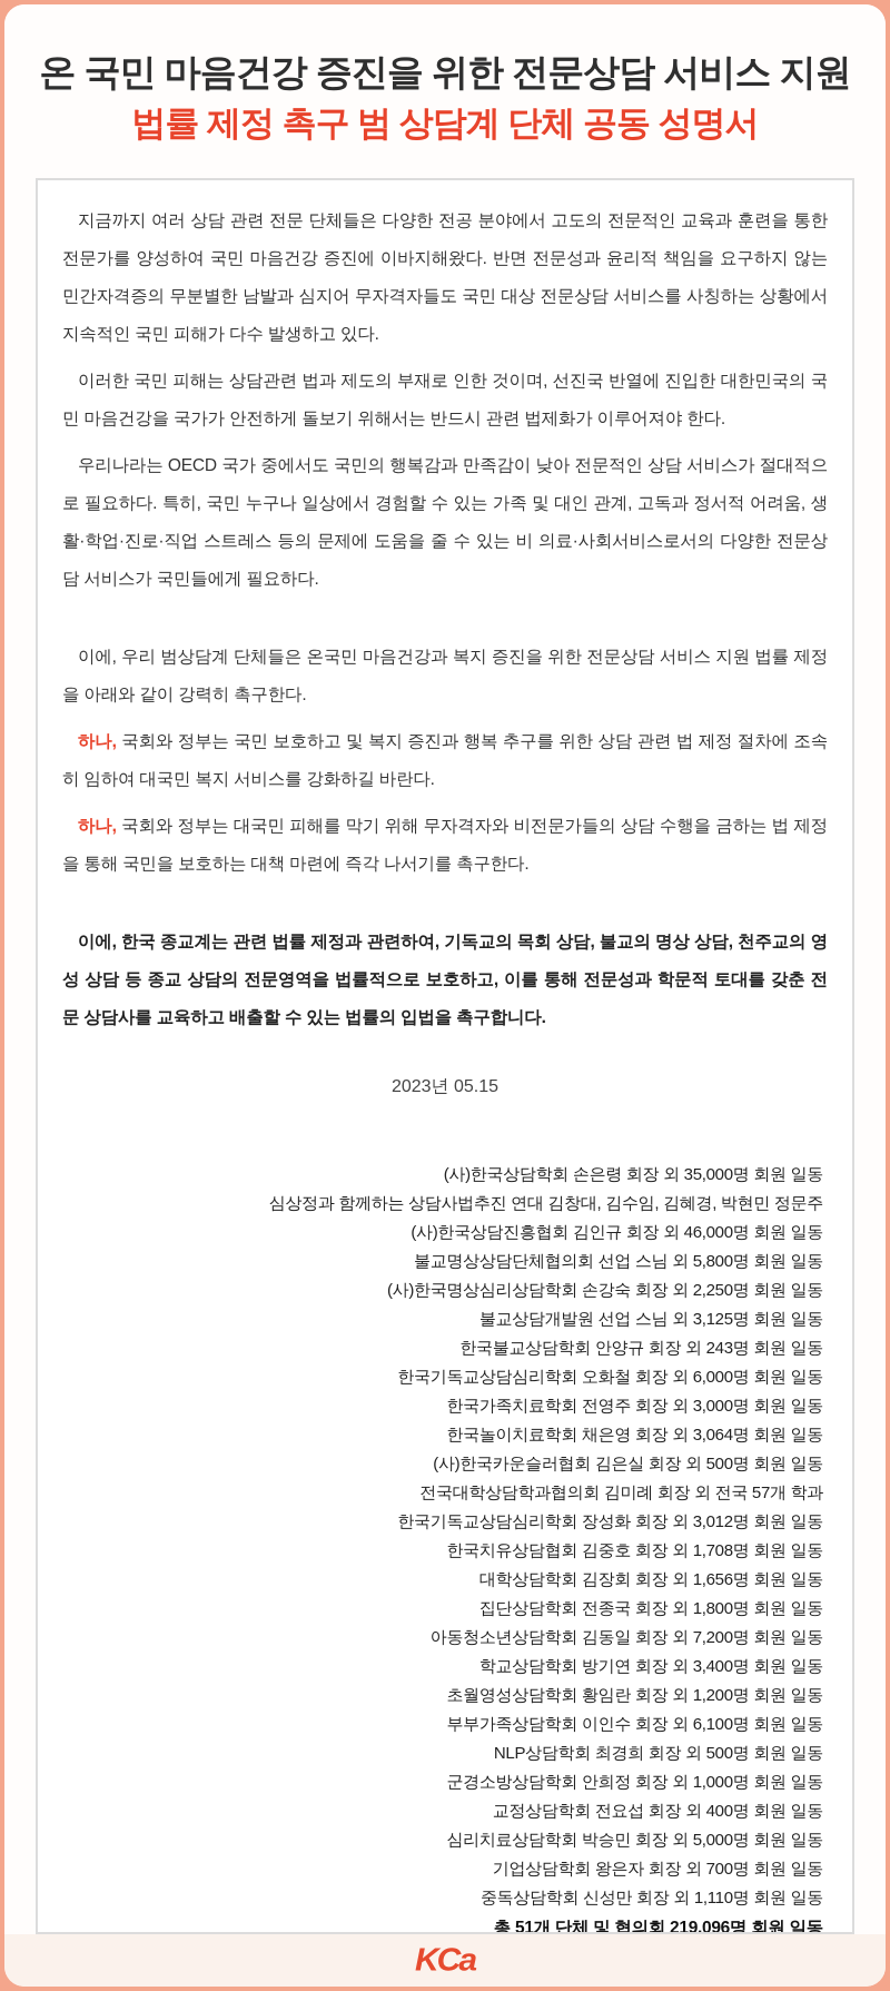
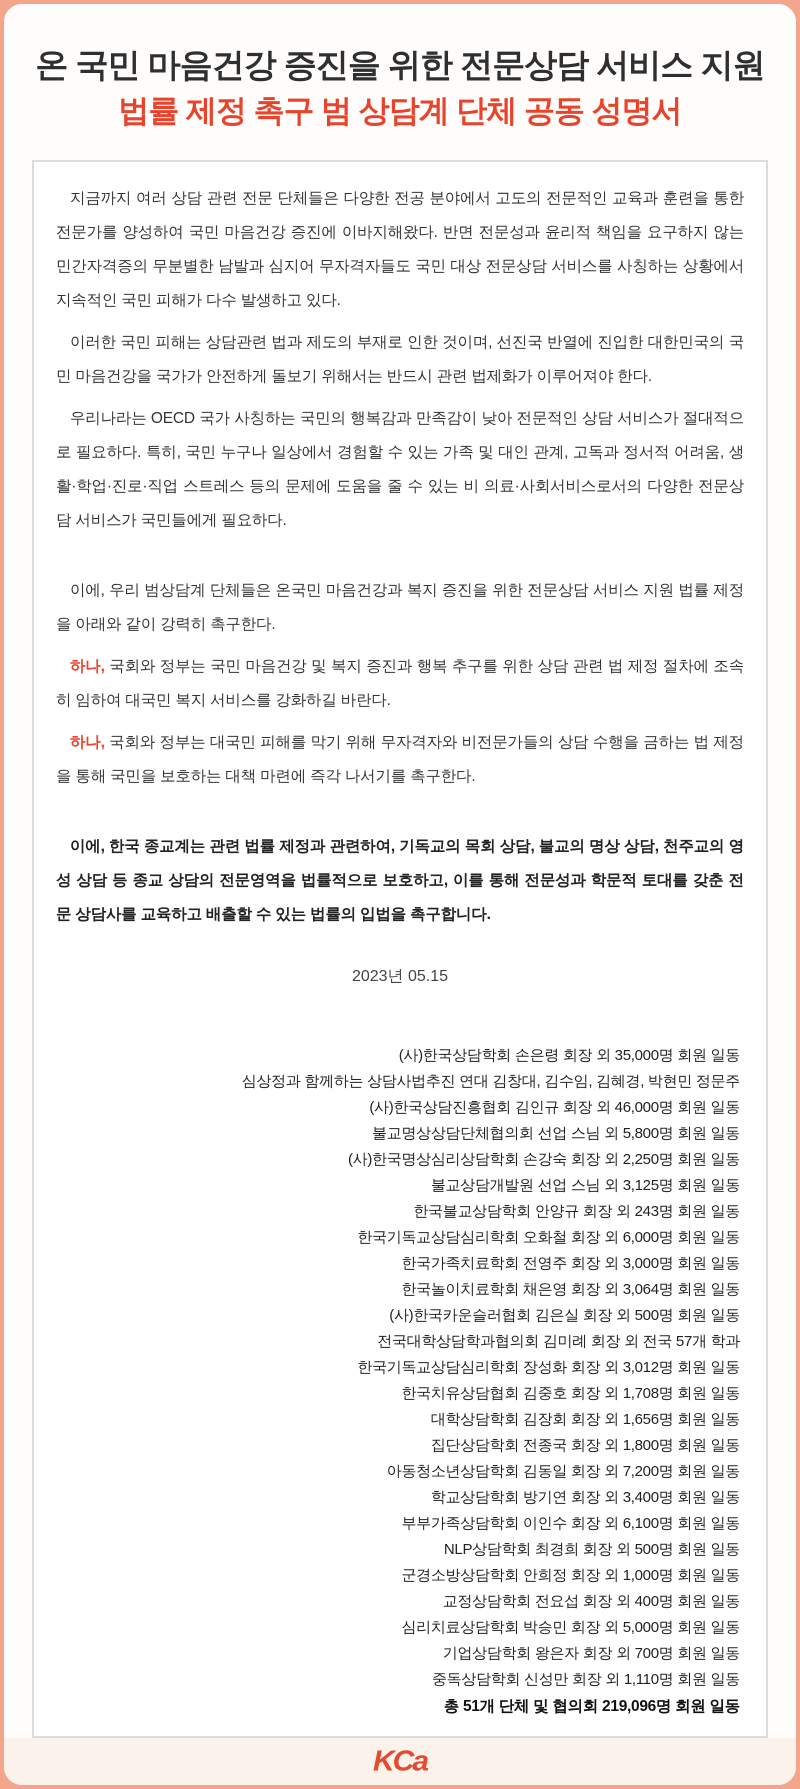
  온 국민 마음건강 증진을 위한 전문상담 서비스 지원
  법률 제정 촉구 범 상담계 단체 공동 성명서
  지금까지 여러 상담 관련 전문 단체들은 다양한 전공 분야에서 고도의 전문적인 교육과 훈련을 통한 전문가를 양성하여 국민 마음건강 증진에 이바지해왔다. 반면 전문성과 윤리적 책임을 요구하지 않는 민간자격증의 무분별한 남발과 심지어 무자격자들도 국민 대상 전문상담 서비스를 사칭하는 상황에서 지속적인 국민 피해가 다수 발생하고 있다.
  이러한 국민 피해는 상담관련 법과 제도의 부재로 인한 것이며, 선진국 반열에 진입한 대한민국의 국민 마음건강을 국가가 안전하게 돌보기 위해서는 반드시 관련 법제화가 이루어져야 한다.
- 우리나라는 OECD 국가 중에서도 국민의 행복감과 만족감이 낮아 전문적인 상담 서비스가 절대적으로 필요하다. 특히, 국민 누구나 일상에서 경험할 수 있는 가족 및 대인 관계, 고독과 정서적 어려움, 생활·학업·진로·직업 스트레스 등의 문제에 도움을 줄 수 있는 비 의료·사회서비스로서의 다양한 전문상담 서비스가 국민들에게 필요하다.
+ 우리나라는 OECD 국가 사칭하는 국민의 행복감과 만족감이 낮아 전문적인 상담 서비스가 절대적으로 필요하다. 특히, 국민 누구나 일상에서 경험할 수 있는 가족 및 대인 관계, 고독과 정서적 어려움, 생활·학업·진로·직업 스트레스 등의 문제에 도움을 줄 수 있는 비 의료·사회서비스로서의 다양한 전문상담 서비스가 국민들에게 필요하다.
  이에, 우리 범상담계 단체들은 온국민 마음건강과 복지 증진을 위한 전문상담 서비스 지원 법률 제정을 아래와 같이 강력히 촉구한다.
- 하나, 국회와 정부는 국민 보호하고 및 복지 증진과 행복 추구를 위한 상담 관련 법 제정 절차에 조속히 임하여 대국민 복지 서비스를 강화하길 바란다.
+ 하나, 국회와 정부는 국민 마음건강 및 복지 증진과 행복 추구를 위한 상담 관련 법 제정 절차에 조속히 임하여 대국민 복지 서비스를 강화하길 바란다.
  하나, 국회와 정부는 대국민 피해를 막기 위해 무자격자와 비전문가들의 상담 수행을 금하는 법 제정을 통해 국민을 보호하는 대책 마련에 즉각 나서기를 촉구한다.
  이에, 한국 종교계는 관련 법률 제정과 관련하여, 기독교의 목회 상담, 불교의 명상 상담, 천주교의 영성 상담 등 종교 상담의 전문영역을 법률적으로 보호하고, 이를 통해 전문성과 학문적 토대를 갖춘 전문 상담사를 교육하고 배출할 수 있는 법률의 입법을 촉구합니다.
  2023년 05.15
  (사)한국상담학회 손은령 회장 외 35,000명 회원 일동
  심상정과 함께하는 상담사법추진 연대 김창대, 김수임, 김혜경, 박현민 정문주
  (사)한국상담진흥협회 김인규 회장 외 46,000명 회원 일동
  불교명상상담단체협의회 선업 스님 외 5,800명 회원 일동
  (사)한국명상심리상담학회 손강숙 회장 외 2,250명 회원 일동
  불교상담개발원 선업 스님 외 3,125명 회원 일동
  한국불교상담학회 안양규 회장 외 243명 회원 일동
  한국기독교상담심리학회 오화철 회장 외 6,000명 회원 일동
  한국가족치료학회 전영주 회장 외 3,000명 회원 일동
  한국놀이치료학회 채은영 회장 외 3,064명 회원 일동
  (사)한국카운슬러협회 김은실 회장 외 500명 회원 일동
  전국대학상담학과협의회 김미례 회장 외 전국 57개 학과
  한국기독교상담심리학회 장성화 회장 외 3,012명 회원 일동
  한국치유상담협회 김중호 회장 외 1,708명 회원 일동
  대학상담학회 김장회 회장 외 1,656명 회원 일동
  집단상담학회 전종국 회장 외 1,800명 회원 일동
  아동청소년상담학회 김동일 회장 외 7,200명 회원 일동
  학교상담학회 방기연 회장 외 3,400명 회원 일동
- 초월영성상담학회 황임란 회장 외 1,200명 회원 일동
  부부가족상담학회 이인수 회장 외 6,100명 회원 일동
  NLP상담학회 최경희 회장 외 500명 회원 일동
  군경소방상담학회 안희정 회장 외 1,000명 회원 일동
  교정상담학회 전요섭 회장 외 400명 회원 일동
  심리치료상담학회 박승민 회장 외 5,000명 회원 일동
  기업상담학회 왕은자 회장 외 700명 회원 일동
  중독상담학회 신성만 회장 외 1,110명 회원 일동
  총 51개 단체 및 협의회 219,096명 회원 일동
  KCa
